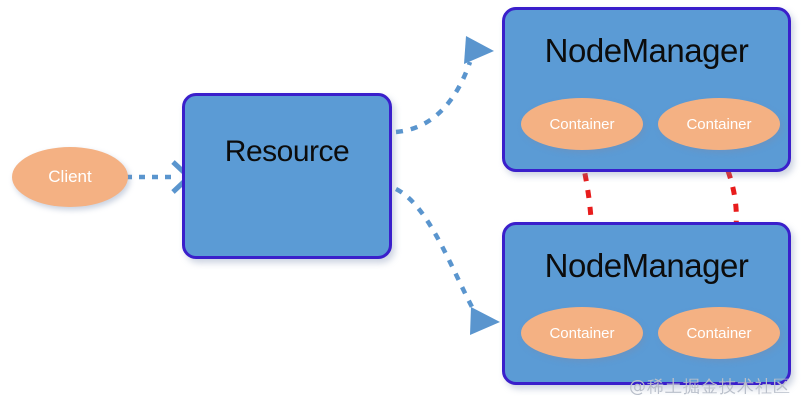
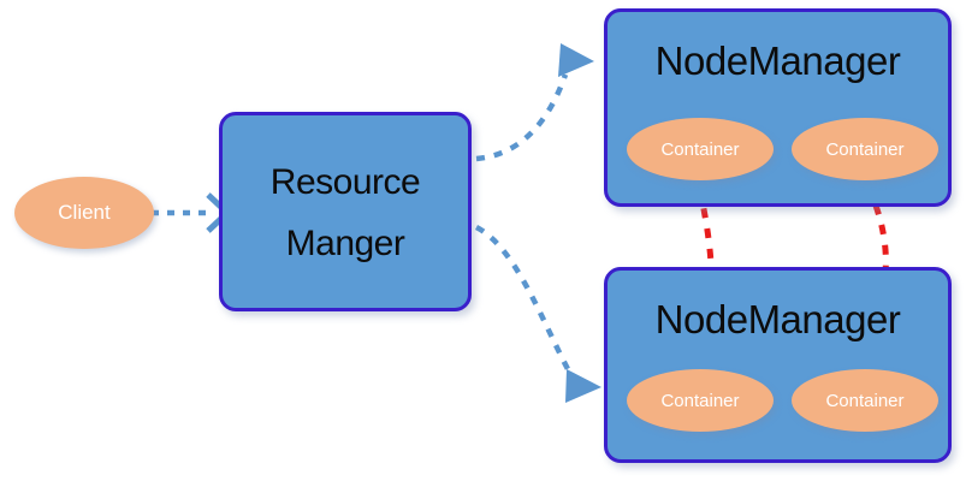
  Client
  Resource
+ Manger
  NodeManager
  Container
  Container
  NodeManager
  Container
  Container
- @稀土掘金技术社区
